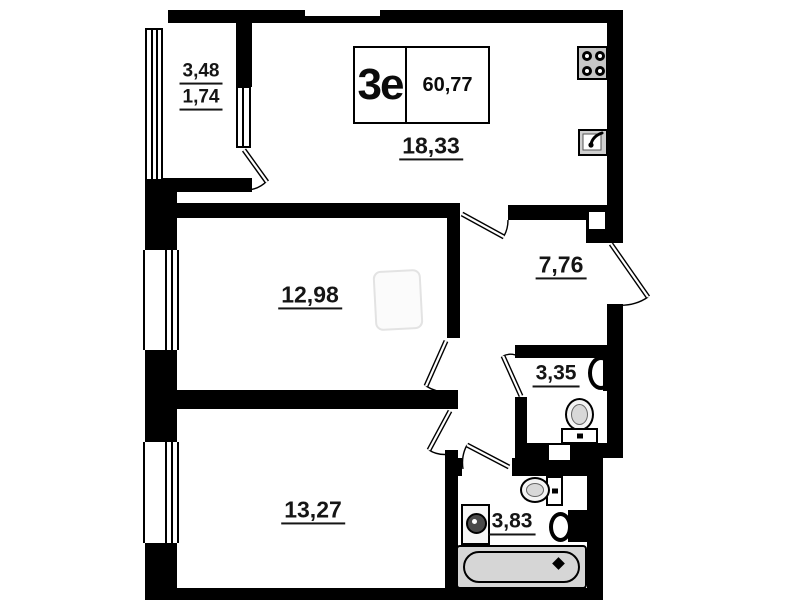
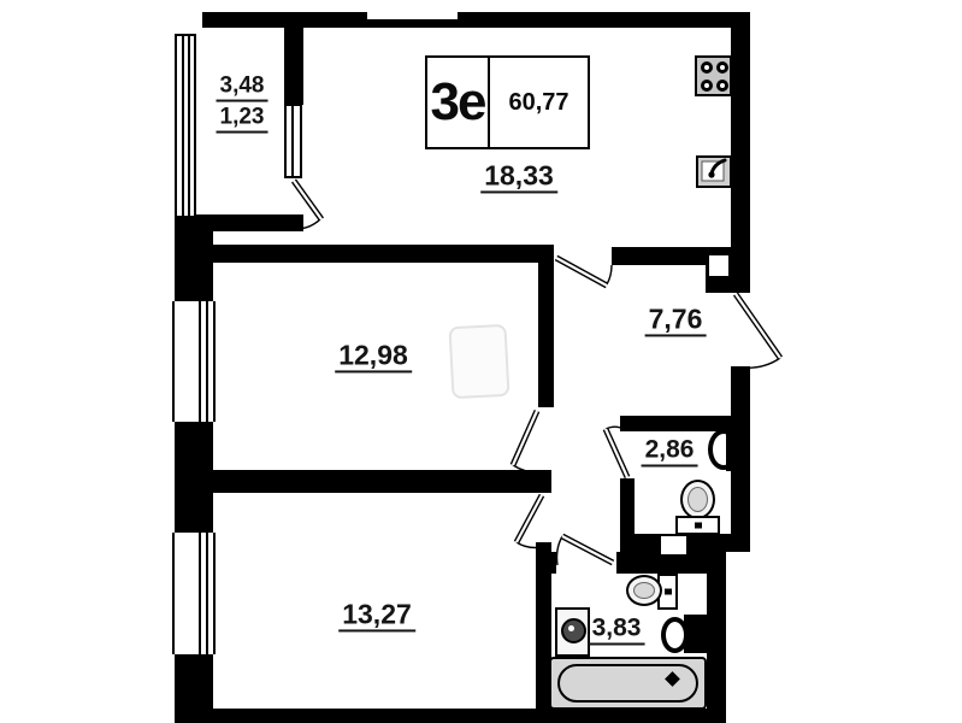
  3е
  60,77
  3,48
- 1,74
+ 1,23
  18,33
  12,98
  7,76
- 3,35
+ 2,86
  13,27
  3,83
